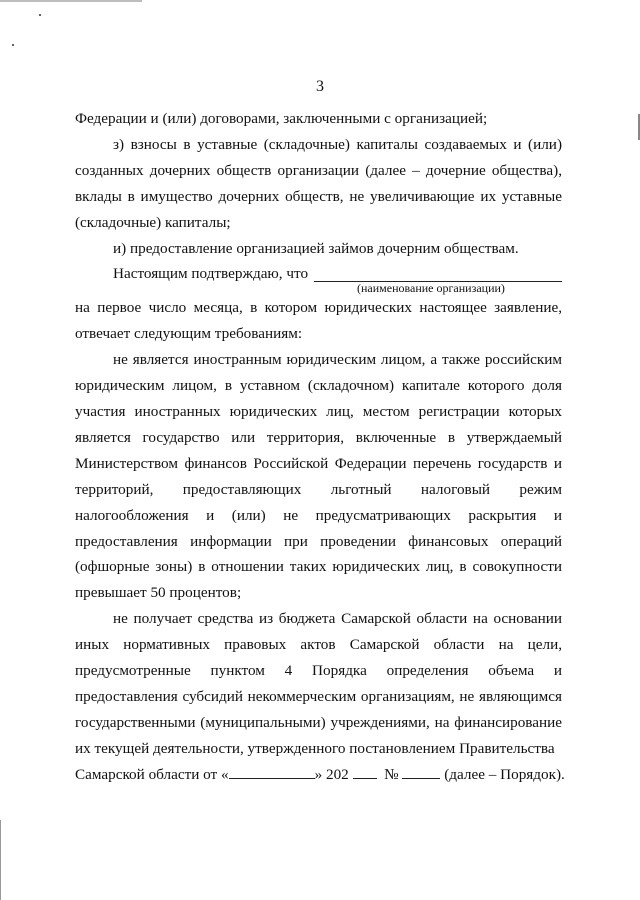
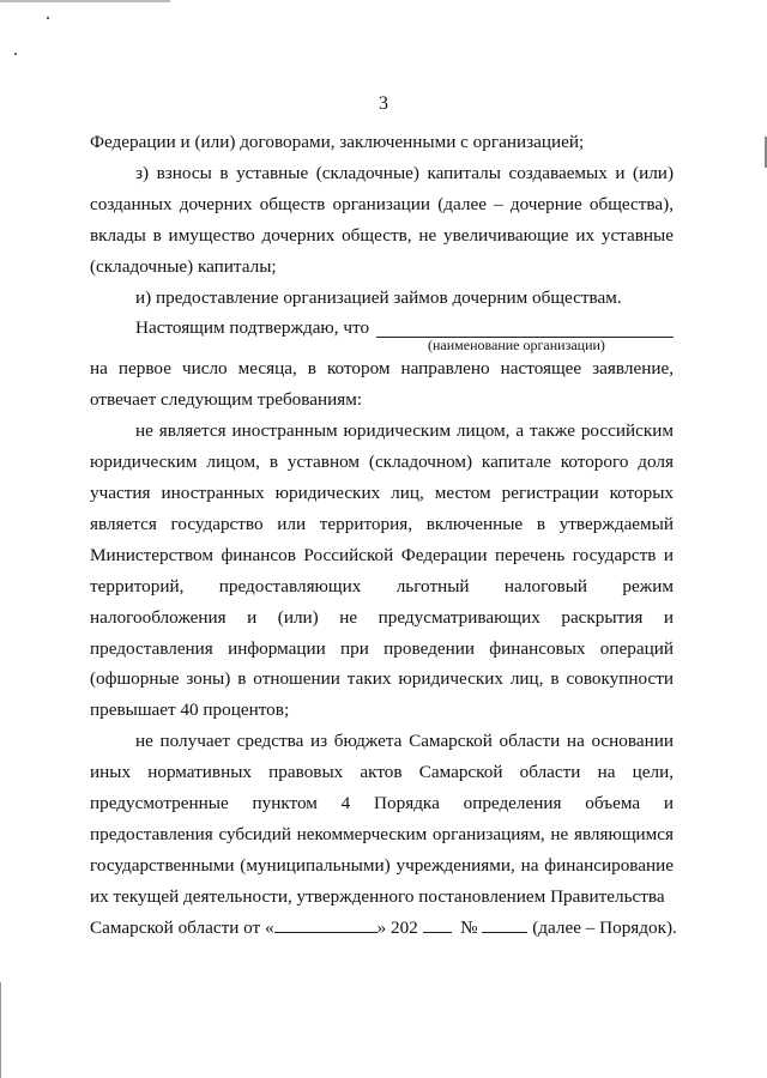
  3
  Федерации и (или) договорами, заключенными с организацией;
  з) взносы в уставные (складочные) капиталы создаваемых и (или) созданных дочерних обществ организации (далее – дочерние общества), вклады в имущество дочерних обществ, не увеличивающие их уставные (складочные) капиталы;
  и) предоставление организацией займов дочерним обществам.
  Настоящим подтверждаю, что
  (наименование организации)
- на первое число месяца, в котором юридических настоящее заявление, отвечает следующим требованиям:
+ на первое число месяца, в котором направлено настоящее заявление, отвечает следующим требованиям:
- не является иностранным юридическим лицом, а также российским юридическим лицом, в уставном (складочном) капитале которого доля участия иностранных юридических лиц, местом регистрации которых является государство или территория, включенные в утверждаемый Министерством финансов Российской Федерации перечень государств и территорий, предоставляющих льготный налоговый режим налогообложения и (или) не предусматривающих раскрытия и предоставления информации при проведении финансовых операций (офшорные зоны) в отношении таких юридических лиц, в совокупности превышает 50 процентов;
+ не является иностранным юридическим лицом, а также российским юридическим лицом, в уставном (складочном) капитале которого доля участия иностранных юридических лиц, местом регистрации которых является государство или территория, включенные в утверждаемый Министерством финансов Российской Федерации перечень государств и территорий, предоставляющих льготный налоговый режим налогообложения и (или) не предусматривающих раскрытия и предоставления информации при проведении финансовых операций (офшорные зоны) в отношении таких юридических лиц, в совокупности превышает 40 процентов;
  не получает средства из бюджета Самарской области на основании иных нормативных правовых актов Самарской области на цели, предусмотренные пунктом 4 Порядка определения объема и предоставления субсидий некоммерческим организациям, не являющимся государственными (муниципальными) учреждениями, на финансирование их текущей деятельности, утвержденного постановлением Правительства
  Самарской области от « » 202 № (далее – Порядок).
